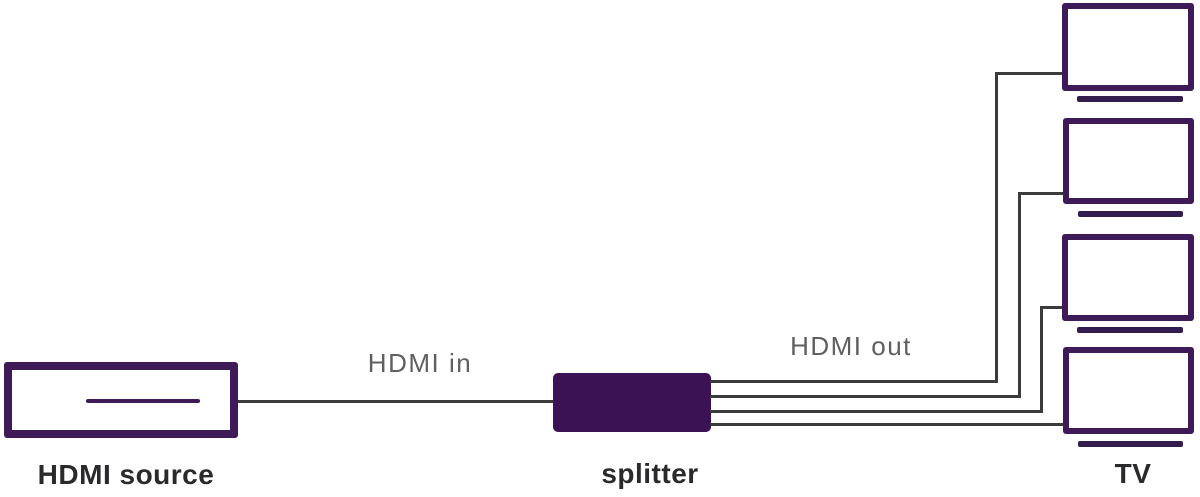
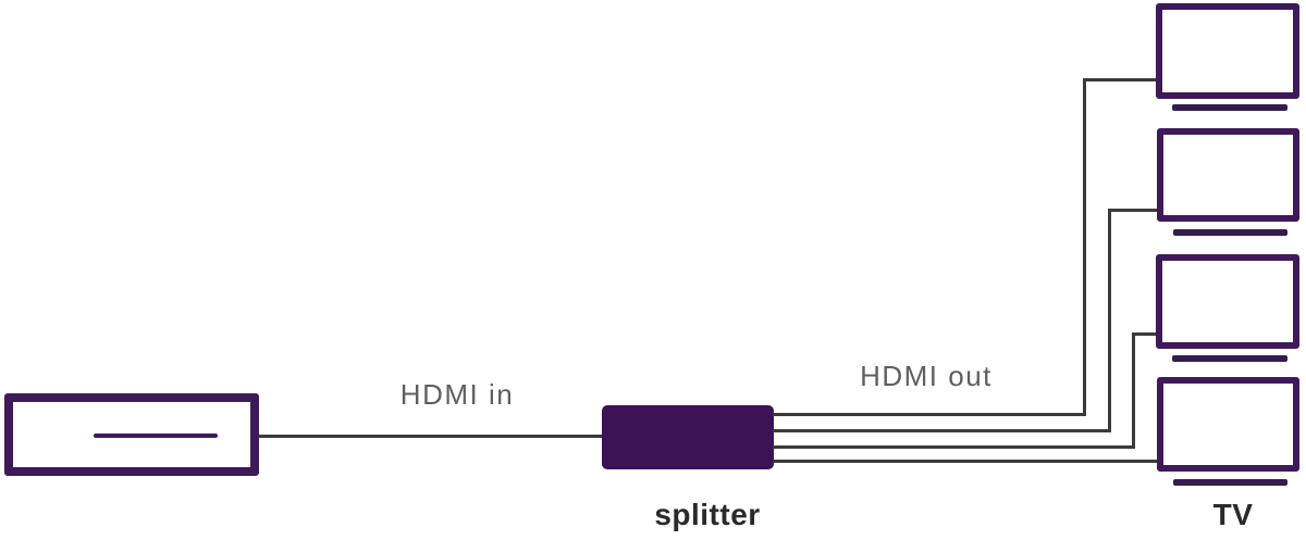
- HDMI source
  HDMI in
  splitter
  HDMI out
  TV
